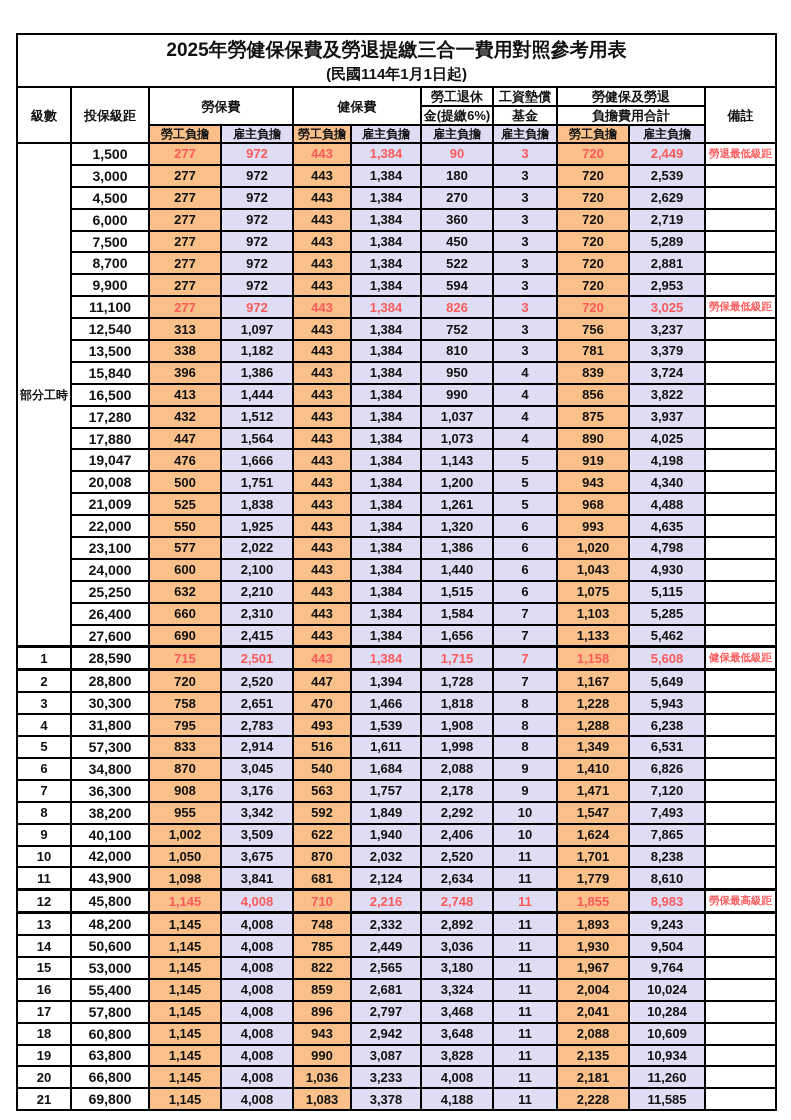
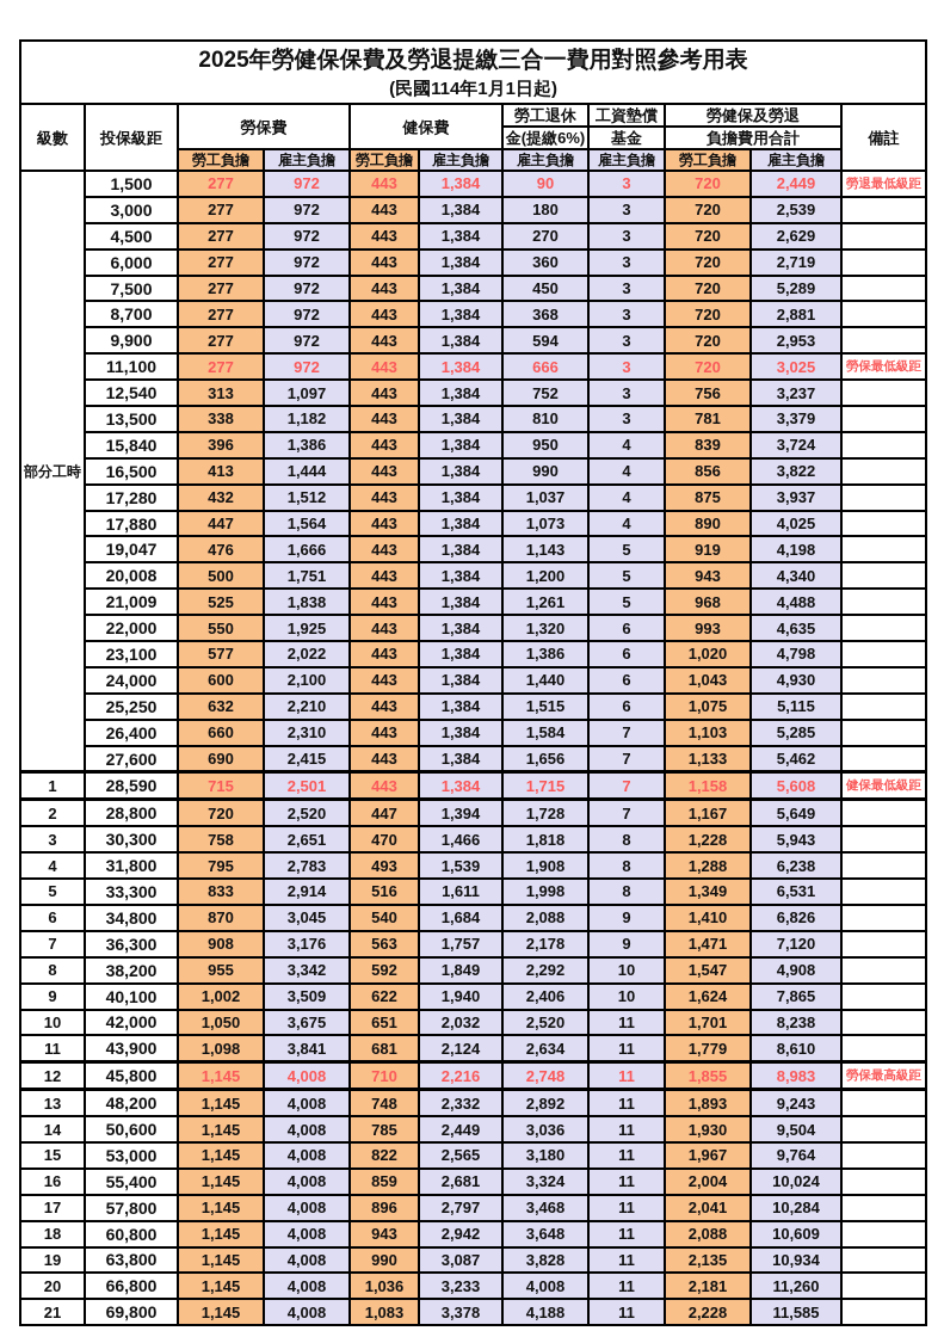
  2025年勞健保保費及勞退提繳三合一費用對照參考用表 (民國114年1月1日起)
  級數	投保級距	勞保費	健保費	勞工退休	工資墊償	勞健保及勞退	備註
  金(提繳6%)	基金	負擔費用合計
  勞工負擔	雇主負擔	勞工負擔	雇主負擔	雇主負擔	雇主負擔	勞工負擔	雇主負擔
  部分工時	1,500	277	972	443	1,384	90	3	720	2,449	勞退最低級距
  3,000	277	972	443	1,384	180	3	720	2,539
  4,500	277	972	443	1,384	270	3	720	2,629
  6,000	277	972	443	1,384	360	3	720	2,719
  7,500	277	972	443	1,384	450	3	720	5,289
- 8,700	277	972	443	1,384	522	3	720	2,881
+ 8,700	277	972	443	1,384	368	3	720	2,881
  9,900	277	972	443	1,384	594	3	720	2,953
- 11,100	277	972	443	1,384	826	3	720	3,025	勞保最低級距
+ 11,100	277	972	443	1,384	666	3	720	3,025	勞保最低級距
  12,540	313	1,097	443	1,384	752	3	756	3,237
  13,500	338	1,182	443	1,384	810	3	781	3,379
  15,840	396	1,386	443	1,384	950	4	839	3,724
  16,500	413	1,444	443	1,384	990	4	856	3,822
  17,280	432	1,512	443	1,384	1,037	4	875	3,937
  17,880	447	1,564	443	1,384	1,073	4	890	4,025
  19,047	476	1,666	443	1,384	1,143	5	919	4,198
  20,008	500	1,751	443	1,384	1,200	5	943	4,340
  21,009	525	1,838	443	1,384	1,261	5	968	4,488
  22,000	550	1,925	443	1,384	1,320	6	993	4,635
  23,100	577	2,022	443	1,384	1,386	6	1,020	4,798
  24,000	600	2,100	443	1,384	1,440	6	1,043	4,930
  25,250	632	2,210	443	1,384	1,515	6	1,075	5,115
  26,400	660	2,310	443	1,384	1,584	7	1,103	5,285
  27,600	690	2,415	443	1,384	1,656	7	1,133	5,462
  1	28,590	715	2,501	443	1,384	1,715	7	1,158	5,608	健保最低級距
  2	28,800	720	2,520	447	1,394	1,728	7	1,167	5,649
  3	30,300	758	2,651	470	1,466	1,818	8	1,228	5,943
  4	31,800	795	2,783	493	1,539	1,908	8	1,288	6,238
- 5	57,300	833	2,914	516	1,611	1,998	8	1,349	6,531
+ 5	33,300	833	2,914	516	1,611	1,998	8	1,349	6,531
  6	34,800	870	3,045	540	1,684	2,088	9	1,410	6,826
  7	36,300	908	3,176	563	1,757	2,178	9	1,471	7,120
- 8	38,200	955	3,342	592	1,849	2,292	10	1,547	7,493
+ 8	38,200	955	3,342	592	1,849	2,292	10	1,547	4,908
  9	40,100	1,002	3,509	622	1,940	2,406	10	1,624	7,865
- 10	42,000	1,050	3,675	870	2,032	2,520	11	1,701	8,238
+ 10	42,000	1,050	3,675	651	2,032	2,520	11	1,701	8,238
  11	43,900	1,098	3,841	681	2,124	2,634	11	1,779	8,610
  12	45,800	1,145	4,008	710	2,216	2,748	11	1,855	8,983	勞保最高級距
  13	48,200	1,145	4,008	748	2,332	2,892	11	1,893	9,243
  14	50,600	1,145	4,008	785	2,449	3,036	11	1,930	9,504
  15	53,000	1,145	4,008	822	2,565	3,180	11	1,967	9,764
  16	55,400	1,145	4,008	859	2,681	3,324	11	2,004	10,024
  17	57,800	1,145	4,008	896	2,797	3,468	11	2,041	10,284
  18	60,800	1,145	4,008	943	2,942	3,648	11	2,088	10,609
  19	63,800	1,145	4,008	990	3,087	3,828	11	2,135	10,934
  20	66,800	1,145	4,008	1,036	3,233	4,008	11	2,181	11,260
  21	69,800	1,145	4,008	1,083	3,378	4,188	11	2,228	11,585
